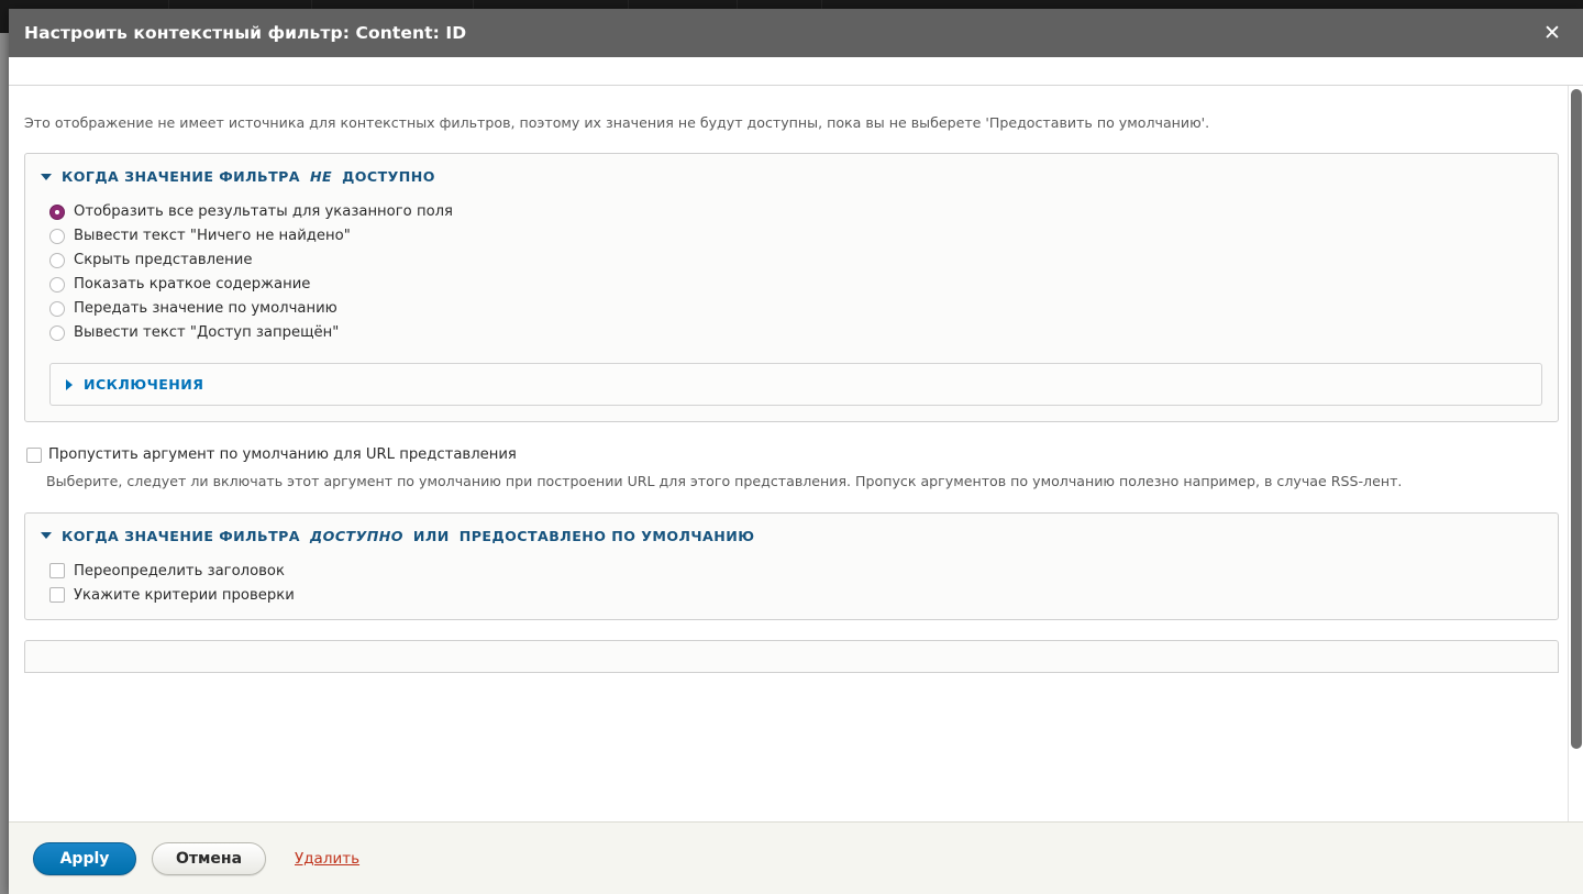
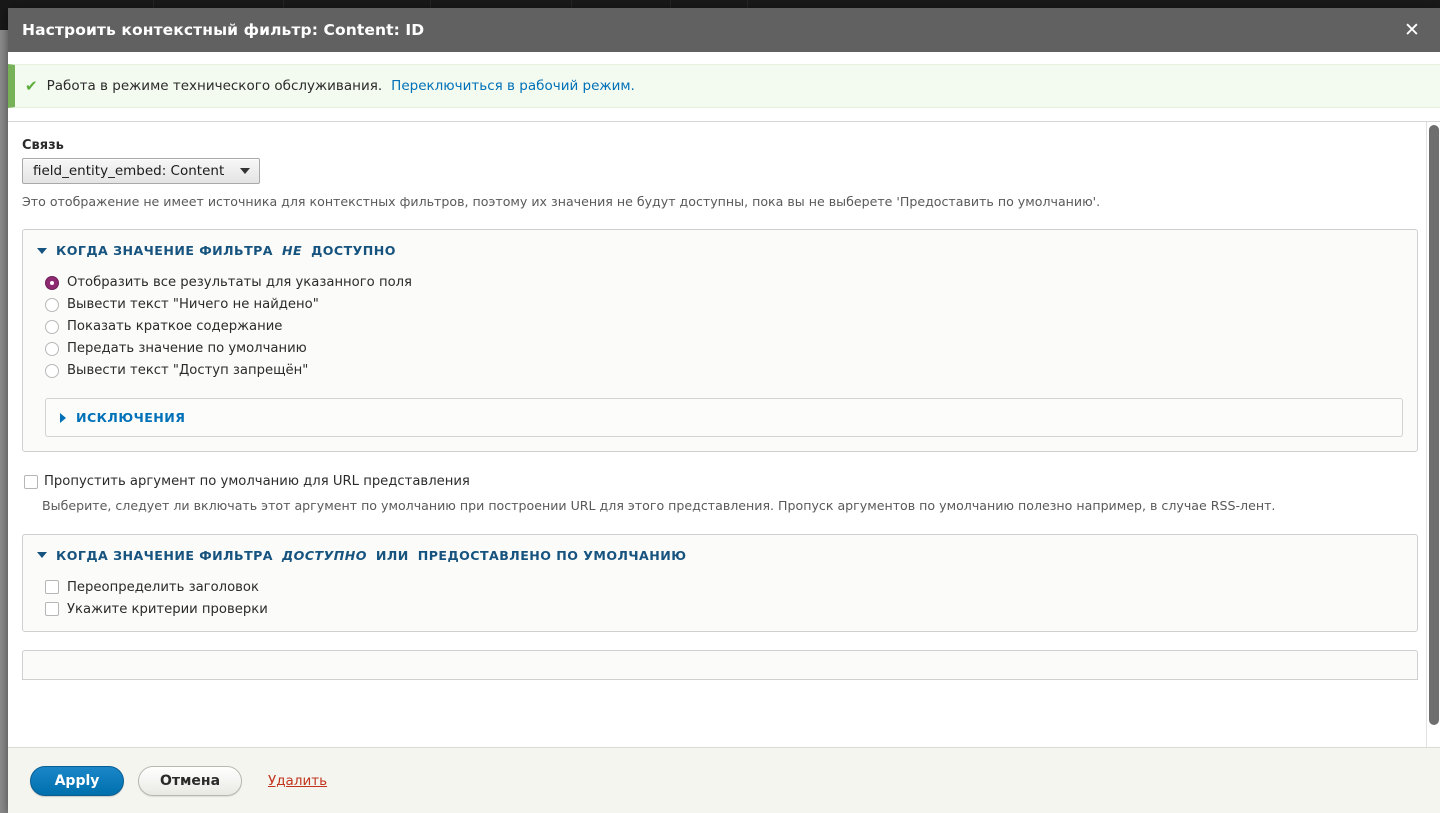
  Настроить контекстный фильтр: Content: ID
  ✕
+ ✔
+ Работа в режиме технического обслуживания.
+ Переключиться в рабочий режим.
+ Связь
+ field_entity_embed: Content
  Это отображение не имеет источника для контекстных фильтров, поэтому их значения не будут доступны, пока вы не выберете 'Предоставить по умолчанию'.
  КОГДА ЗНАЧЕНИЕ ФИЛЬТРА
  НЕ
  ДОСТУПНО
  Отобразить все результаты для указанного поля
  Вывести текст "Ничего не найдено"
- Скрыть представление
  Показать краткое содержание
  Передать значение по умолчанию
  Вывести текст "Доступ запрещён"
  ИСКЛЮЧЕНИЯ
  Пропустить аргумент по умолчанию для URL представления
  Выберите, следует ли включать этот аргумент по умолчанию при построении URL для этого представления. Пропуск аргументов по умолчанию полезно например, в случае RSS-лент.
  КОГДА ЗНАЧЕНИЕ ФИЛЬТРА
  ДОСТУПНО
  ИЛИ
  ПРЕДОСТАВЛЕНО ПО УМОЛЧАНИЮ
  Переопределить заголовок
  Укажите критерии проверки
  Apply
  Отмена
  Удалить
